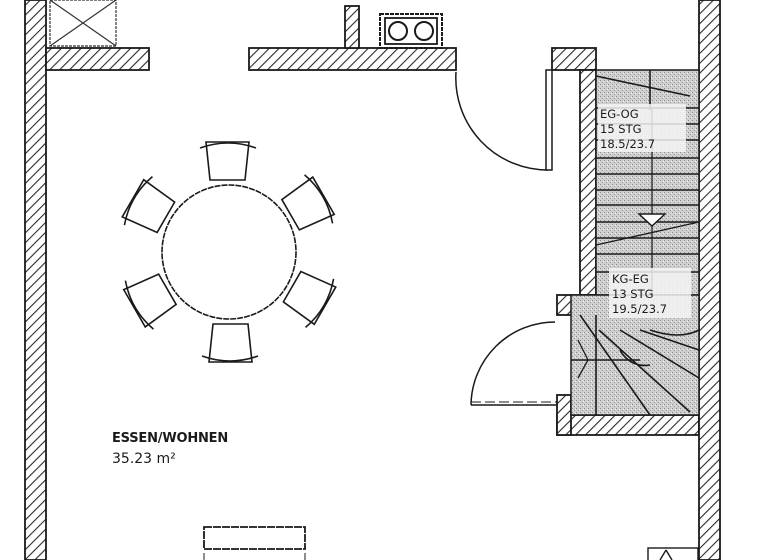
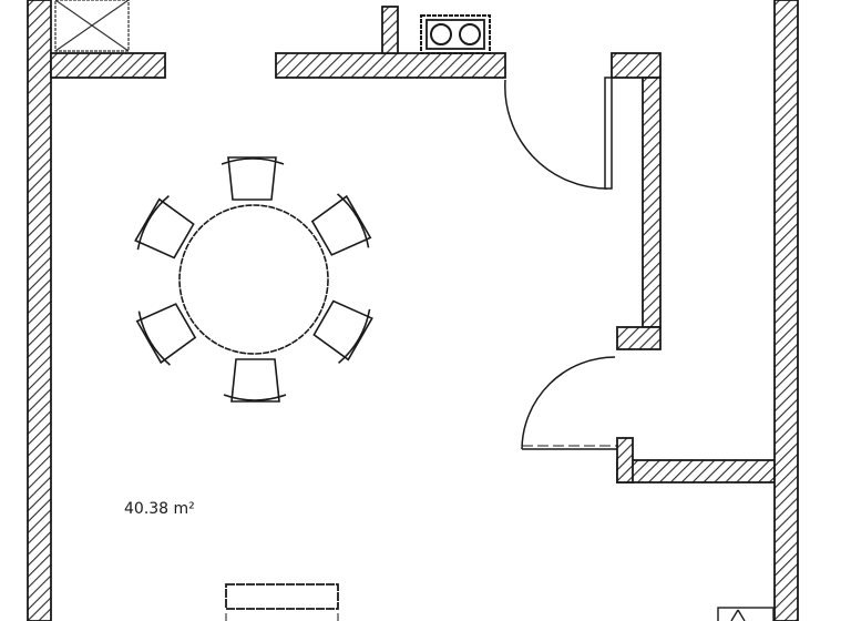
- EG-OG
- 15 STG
- 18.5/23.7
- KG-EG
- 13 STG
- 19.5/23.7
- ESSEN/WOHNEN
- 35.23 m²
+ 40.38 m²
